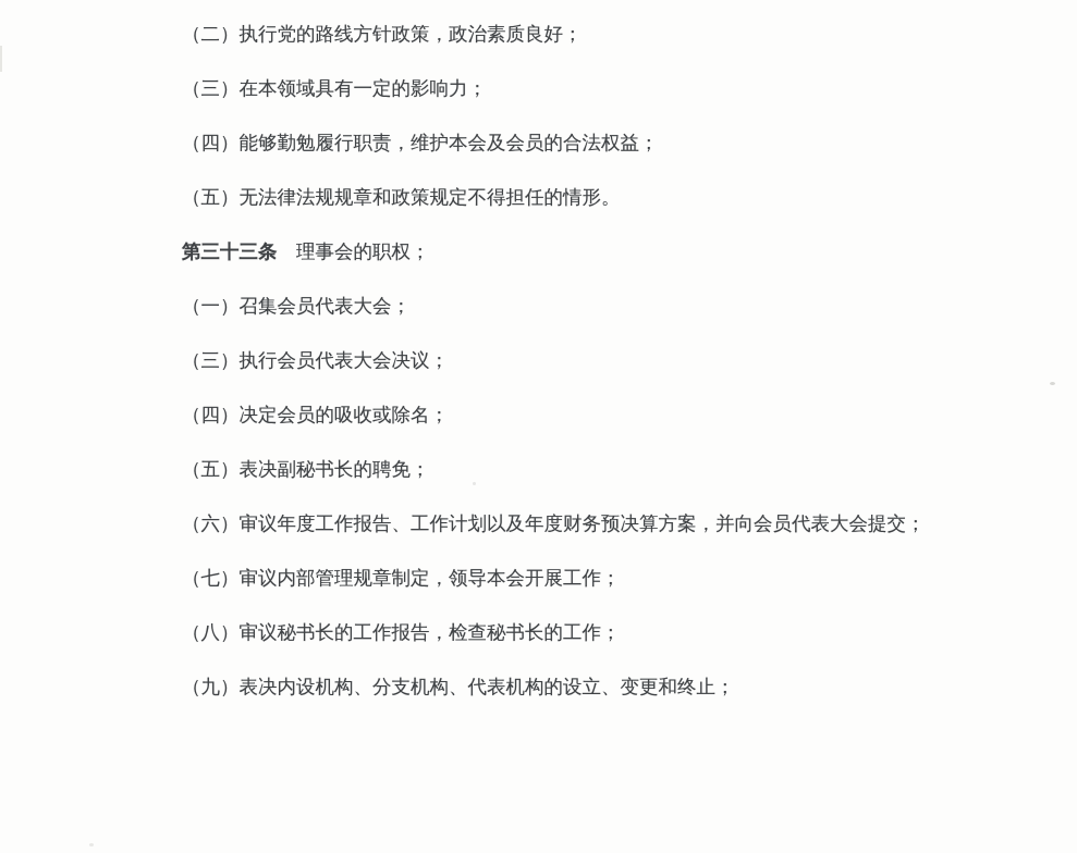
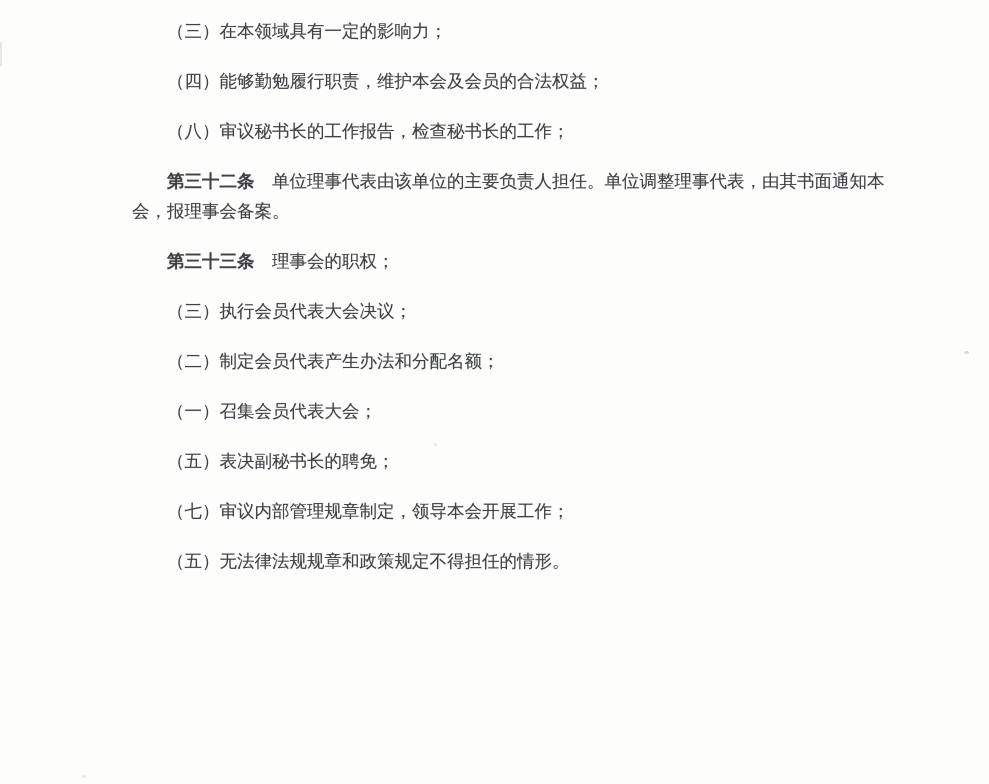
- （二）执行党的路线方针政策，政治素质良好；
  （三）在本领域具有一定的影响力；
  （四）能够勤勉履行职责，维护本会及会员的合法权益；
- （五）无法律法规规章和政策规定不得担任的情形。
+ （八）审议秘书长的工作报告，检查秘书长的工作；
+ 第三十二条 单位理事代表由该单位的主要负责人担任。单位调整理事代表，由其书面通知本会，报理事会备案。
  第三十三条 理事会的职权；
- （一）召集会员代表大会；
+ （三）执行会员代表大会决议；
+ （二）制定会员代表产生办法和分配名额；
- （三）执行会员代表大会决议；
+ （一）召集会员代表大会；
- （四）决定会员的吸收或除名；
  （五）表决副秘书长的聘免；
- （六）审议年度工作报告、工作计划以及年度财务预决算方案，并向会员代表大会提交；
  （七）审议内部管理规章制定，领导本会开展工作；
- （八）审议秘书长的工作报告，检查秘书长的工作；
+ （五）无法律法规规章和政策规定不得担任的情形。
- （九）表决内设机构、分支机构、代表机构的设立、变更和终止；
